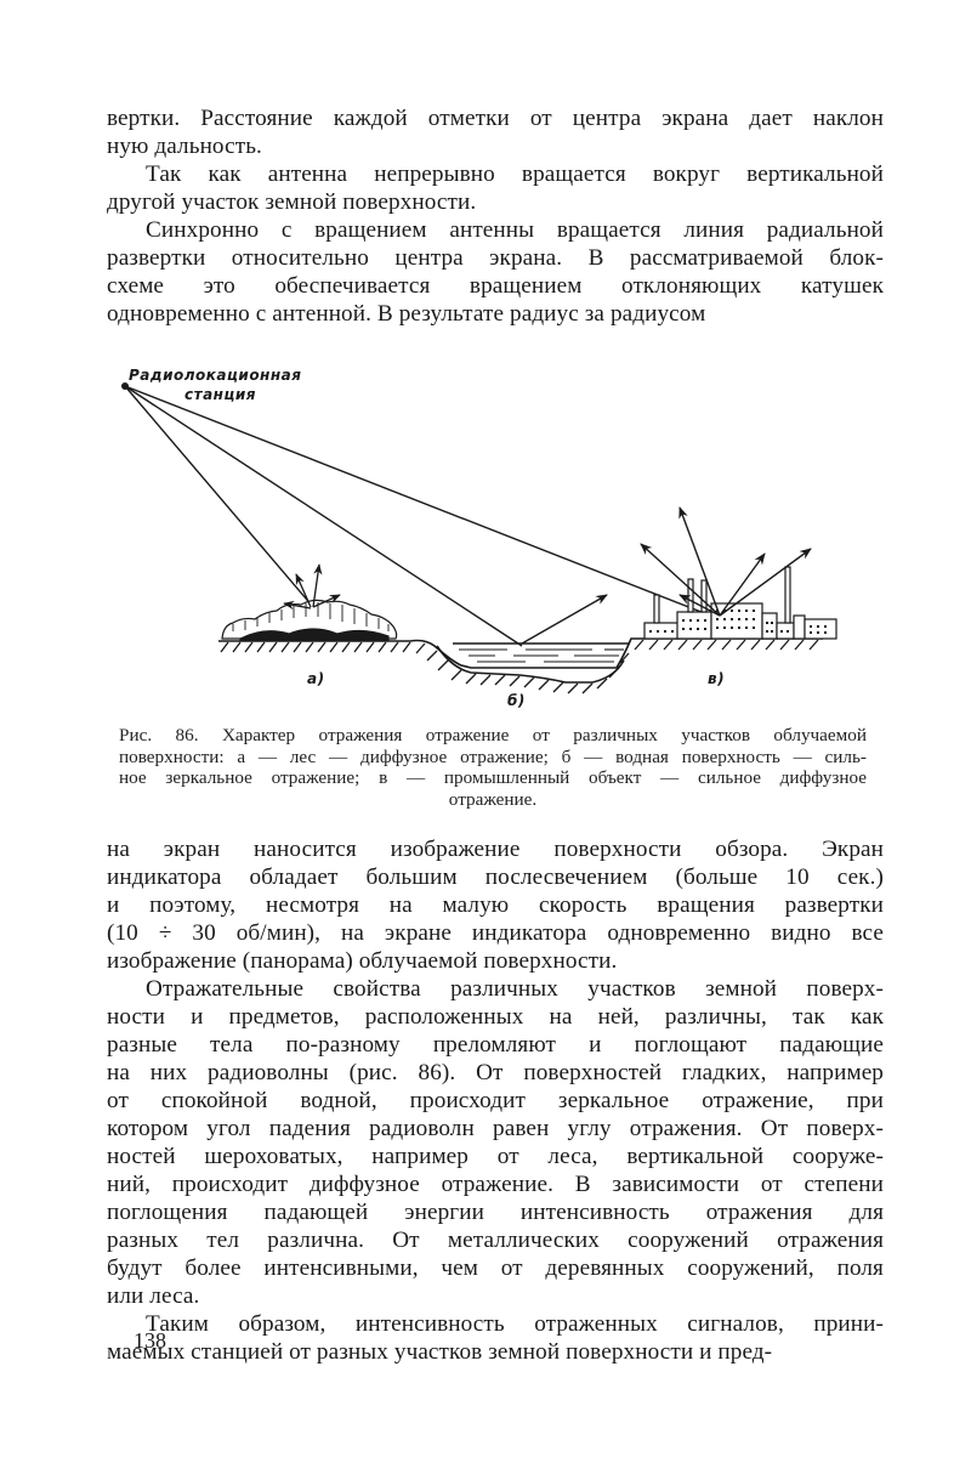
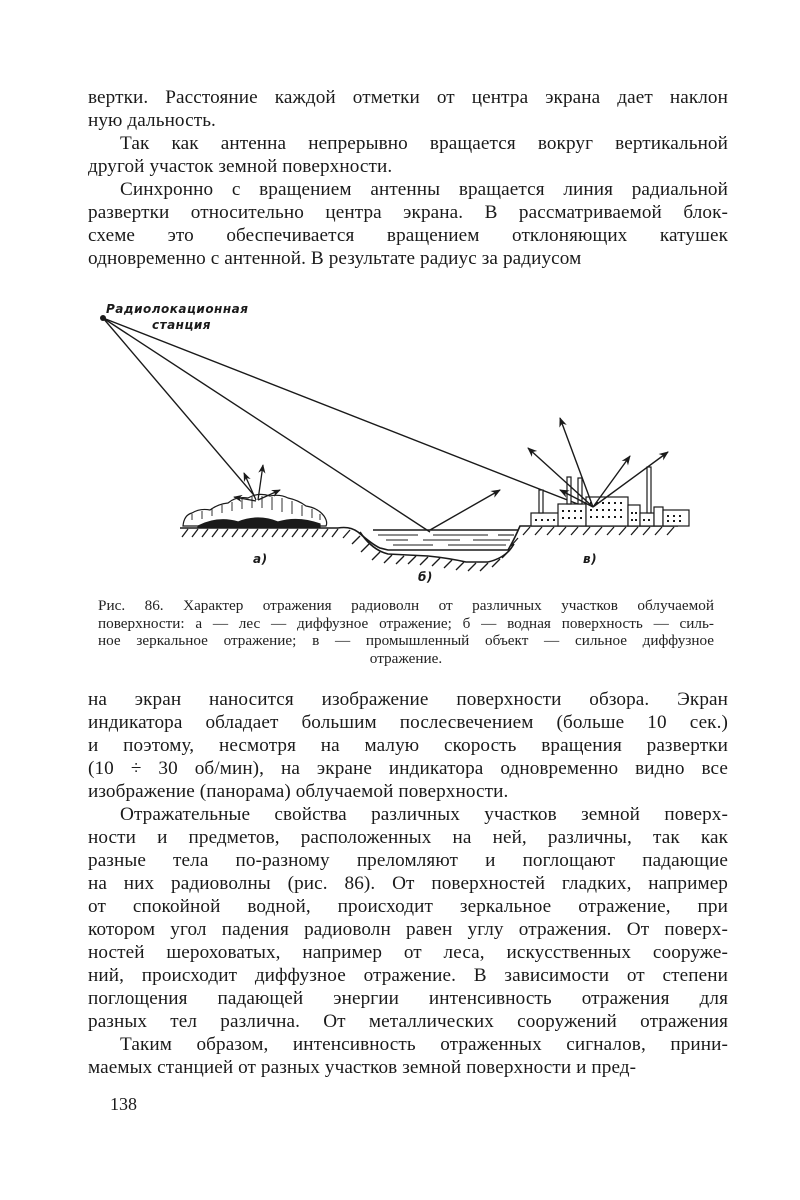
  вертки. Расстояние каждой отметки от центра экрана дает наклон
  ную дальность.
  Так как антенна непрерывно вращается вокруг вертикальной
  другой участок земной поверхности.
  Синхронно с вращением антенны вращается линия радиальной
  развертки относительно центра экрана. В рассматриваемой блок-
  схеме это обеспечивается вращением отклоняющих катушек
  одновременно с антенной. В результате радиус за радиусом
  Радиолокационная
  станция
  а)
  б)
  в)
- Рис. 86. Характер отражения отражение от различных участков облучаемой
+ Рис. 86. Характер отражения радиоволн от различных участков облучаемой
  поверхности: а — лес — диффузное отражение; б — водная поверхность — силь-
  ное зеркальное отражение; в — промышленный объект — сильное диффузное
  отражение.
  на экран наносится изображение поверхности обзора. Экран
  индикатора обладает большим послесвечением (больше 10 сек.)
  и поэтому, несмотря на малую скорость вращения развертки
  (10 ÷ 30 об/мин), на экране индикатора одновременно видно все
  изображение (панорама) облучаемой поверхности.
  Отражательные свойства различных участков земной поверх-
  ности и предметов, расположенных на ней, различны, так как
  разные тела по-разному преломляют и поглощают падающие
  на них радиоволны (рис. 86). От поверхностей гладких, например
  от спокойной водной, происходит зеркальное отражение, при
  котором угол падения радиоволн равен углу отражения. От поверх-
- ностей шероховатых, например от леса, вертикальной сооруже-
+ ностей шероховатых, например от леса, искусственных сооруже-
  ний, происходит диффузное отражение. В зависимости от степени
  поглощения падающей энергии интенсивность отражения для
  разных тел различна. От металлических сооружений отражения
- будут более интенсивными, чем от деревянных сооружений, поля
- или леса.
  Таким образом, интенсивность отраженных сигналов, прини-
  маемых станцией от разных участков земной поверхности и пред-
  138
